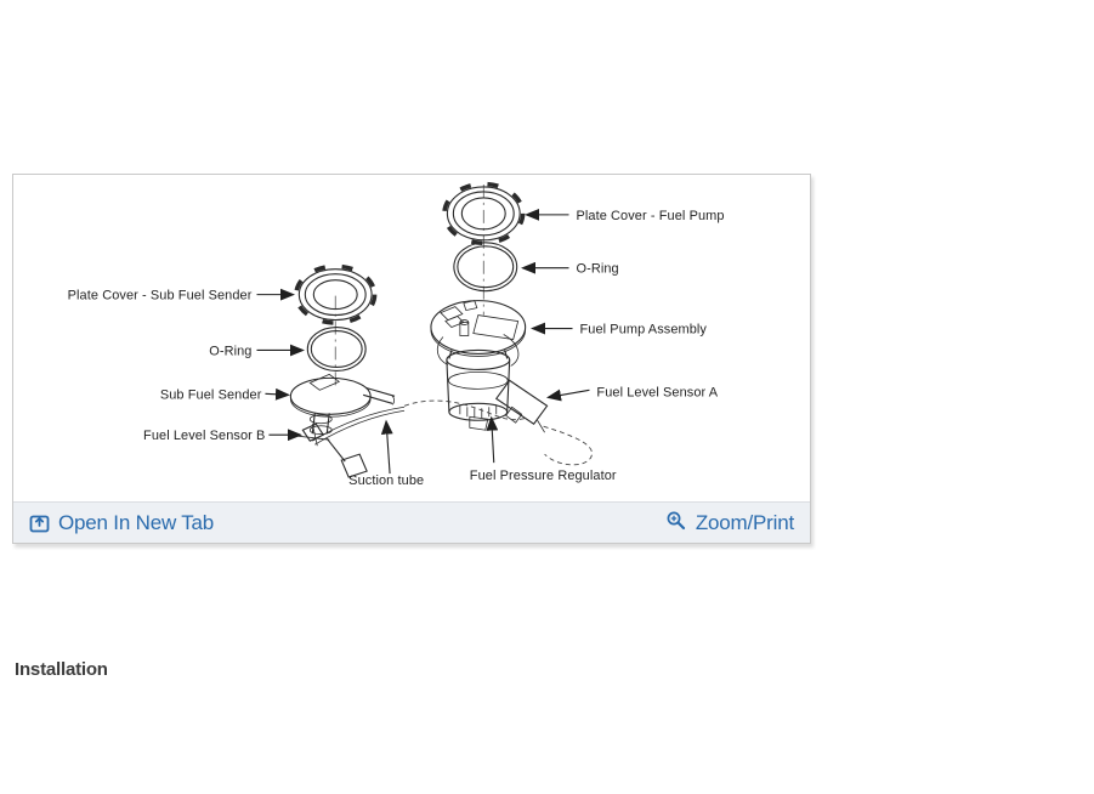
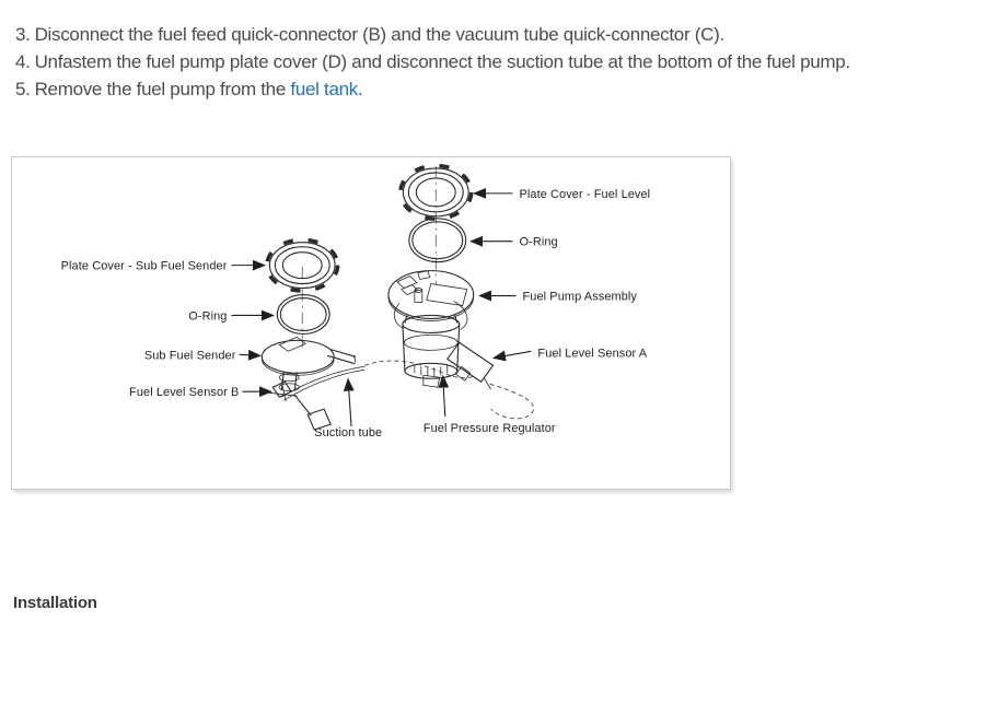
+ 3. Disconnect the fuel feed quick-connector (B) and the vacuum tube quick-connector (C).
+ 4. Unfastem the fuel pump plate cover (D) and disconnect the suction tube at the bottom of the fuel pump.
+ 5. Remove the fuel pump from the fuel tank.
- Plate Cover - Fuel Pump
+ Plate Cover - Fuel Level
  O-Ring
  Fuel Pump Assembly
  Fuel Level Sensor A
  Fuel Pressure Regulator
  Plate Cover - Sub Fuel Sender
  O-Ring
  Sub Fuel Sender
  Fuel Level Sensor B
  Suction tube
- Open In New Tab
- Zoom/Print
  Installation
